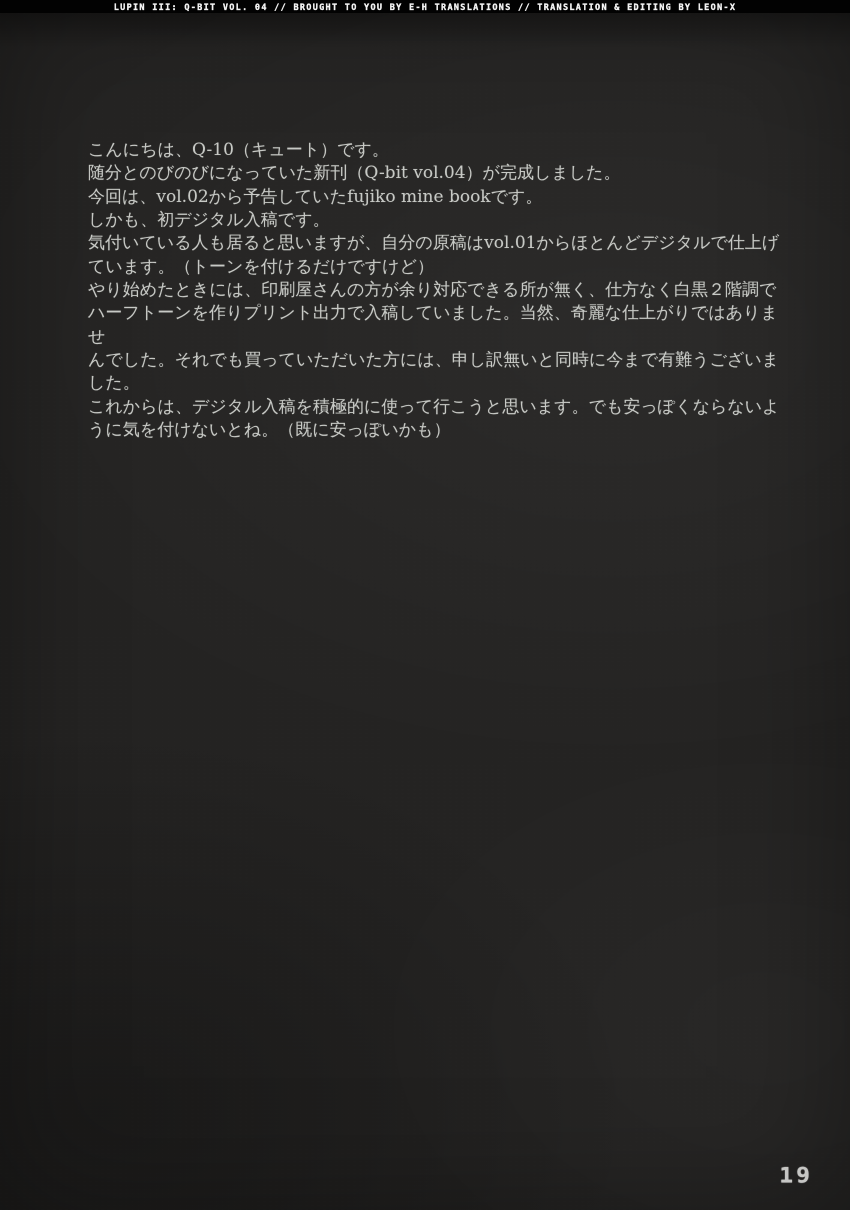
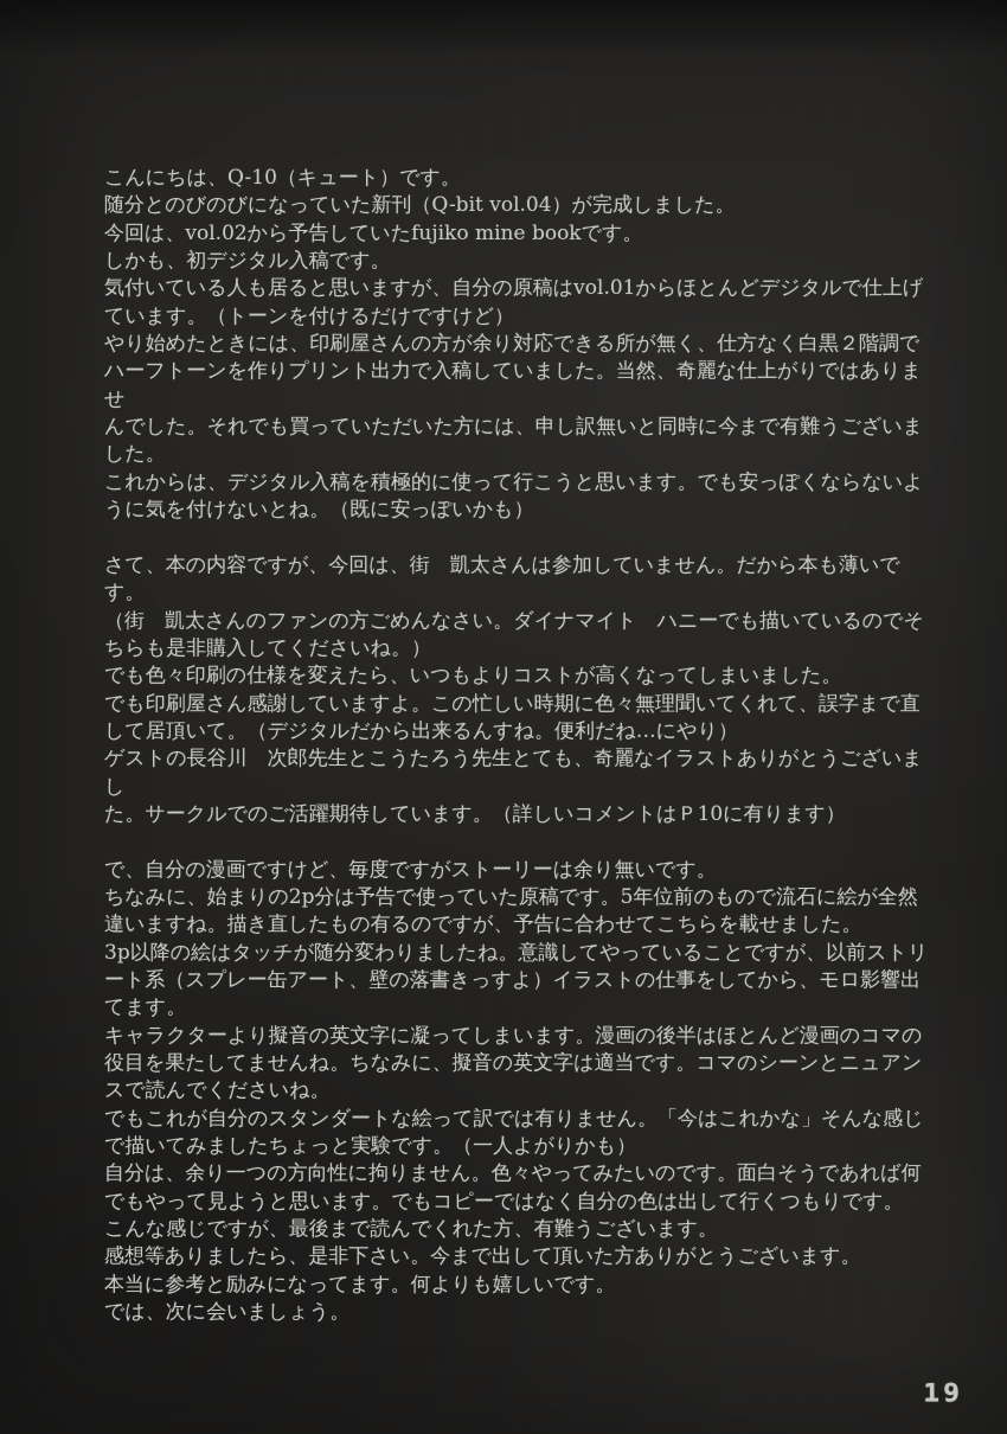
- LUPIN III: Q-BIT VOL. 04 // BROUGHT TO YOU BY E-H TRANSLATIONS // TRANSLATION & EDITING BY LEON-X
  こんにちは、Q-10（キュート）です。
  随分とのびのびになっていた新刊（Q-bit vol.04）が完成しました。
  今回は、vol.02から予告していたfujiko mine bookです。
  しかも、初デジタル入稿です。
  気付いている人も居ると思いますが、自分の原稿はvol.01からほとんどデジタルで仕上げ
  ています。（トーンを付けるだけですけど）
  やり始めたときには、印刷屋さんの方が余り対応できる所が無く、仕方なく白黒２階調で
  ハーフトーンを作りプリント出力で入稿していました。当然、奇麗な仕上がりではありませ
  んでした。それでも買っていただいた方には、申し訳無いと同時に今まで有難うございま
  した。
  これからは、デジタル入稿を積極的に使って行こうと思います。でも安っぽくならないよ
  うに気を付けないとね。（既に安っぽいかも）
+ さて、本の内容ですが、今回は、街 凱太さんは参加していません。だから本も薄いです。
+ （街 凱太さんのファンの方ごめんなさい。ダイナマイト ハニーでも描いているのでそ
+ ちらも是非購入してくださいね。）
+ でも色々印刷の仕様を変えたら、いつもよりコストが高くなってしまいました。
+ でも印刷屋さん感謝していますよ。この忙しい時期に色々無理聞いてくれて、誤字まで直
+ して居頂いて。（デジタルだから出来るんすね。便利だね…にやり）
+ ゲストの長谷川 次郎先生とこうたろう先生とても、奇麗なイラストありがとうございまし
+ た。サークルでのご活躍期待しています。（詳しいコメントはＰ10に有ります）
+ で、自分の漫画ですけど、毎度ですがストーリーは余り無いです。
+ ちなみに、始まりの2p分は予告で使っていた原稿です。5年位前のもので流石に絵が全然
+ 違いますね。描き直したもの有るのですが、予告に合わせてこちらを載せました。
+ 3p以降の絵はタッチが随分変わりましたね。意識してやっていることですが、以前ストリ
+ ート系（スプレー缶アート、壁の落書きっすよ）イラストの仕事をしてから、モロ影響出
+ てます。
+ キャラクターより擬音の英文字に凝ってしまいます。漫画の後半はほとんど漫画のコマの
+ 役目を果たしてませんね。ちなみに、擬音の英文字は適当です。コマのシーンとニュアン
+ スで読んでくださいね。
+ でもこれが自分のスタンダートな絵って訳では有りません。「今はこれかな」そんな感じ
+ で描いてみましたちょっと実験です。（一人よがりかも）
+ 自分は、余り一つの方向性に拘りません。色々やってみたいのです。面白そうであれば何
+ でもやって見ようと思います。でもコピーではなく自分の色は出して行くつもりです。
+ こんな感じですが、最後まで読んでくれた方、有難うございます。
+ 感想等ありましたら、是非下さい。今まで出して頂いた方ありがとうございます。
+ 本当に参考と励みになってます。何よりも嬉しいです。
+ では、次に会いましょう。
  19
